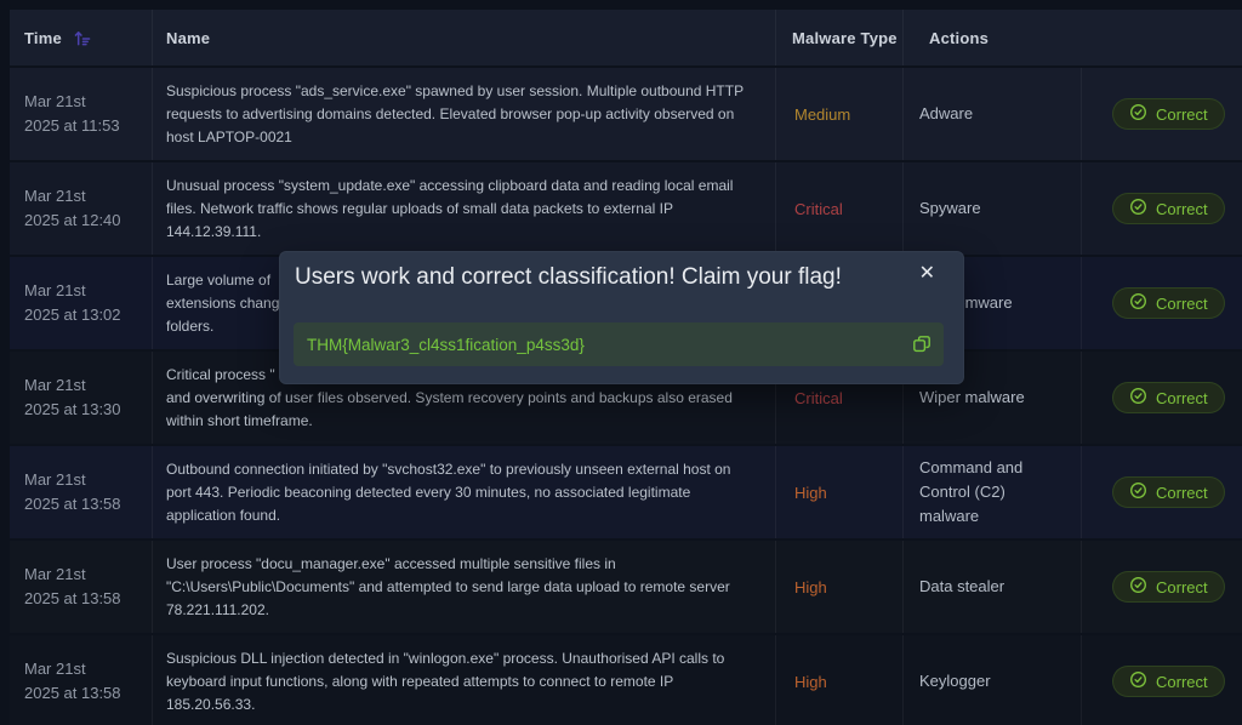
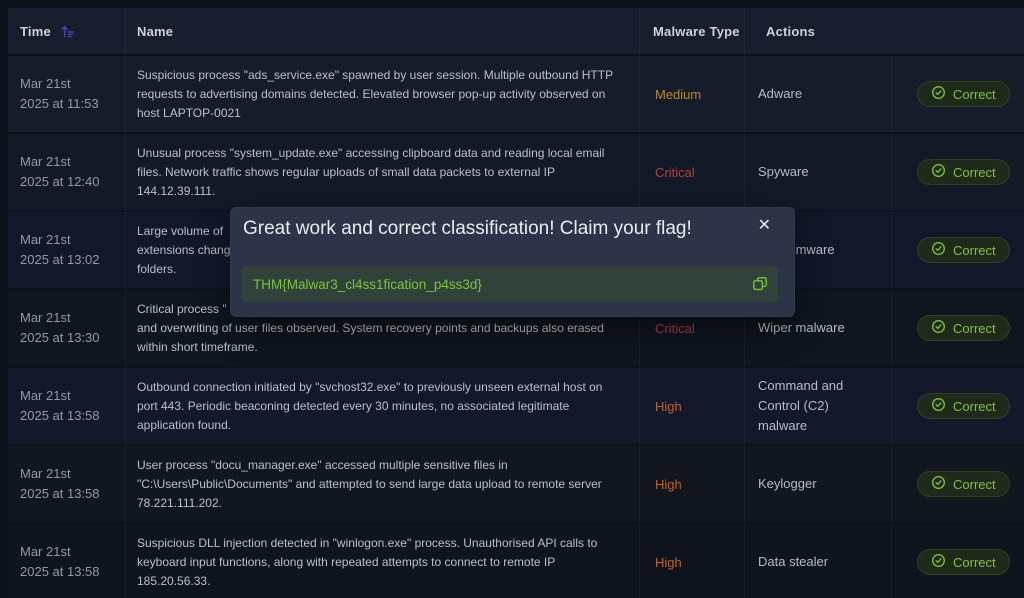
  Time
  Name
  Malware Type
  Actions
  Mar 21st
  2025 at 11:53
  Suspicious process "ads_service.exe" spawned by user session. Multiple outbound HTTP
  requests to advertising domains detected. Elevated browser pop-up activity observed on
  host LAPTOP-0021
  Medium
  Adware
  Correct
  Mar 21st
  2025 at 12:40
  Unusual process "system_update.exe" accessing clipboard data and reading local email
  files. Network traffic shows regular uploads of small data packets to external IP
  144.12.39.111.
  Critical
  Spyware
  Correct
  Mar 21st
  2025 at 13:02
  Large volume of
  extensions chang
  folders.
  Correct
  Mar 21st
  2025 at 13:30
  Critical process "
  and overwriting of user files observed. System recovery points and backups also erased
  within short timeframe.
  Critical
  Wiper malware
  Correct
  Mar 21st
  2025 at 13:58
  Outbound connection initiated by "svchost32.exe" to previously unseen external host on
  port 443. Periodic beaconing detected every 30 minutes, no associated legitimate
  application found.
  High
  Command and Control (C2) malware
  Correct
  Mar 21st
  2025 at 13:58
  User process "docu_manager.exe" accessed multiple sensitive files in
  "C:\Users\Public\Documents" and attempted to send large data upload to remote server
  78.221.111.202.
  High
- Data stealer
+ Keylogger
  Correct
  Mar 21st
  2025 at 13:58
  Suspicious DLL injection detected in "winlogon.exe" process. Unauthorised API calls to
  keyboard input functions, along with repeated attempts to connect to remote IP
  185.20.56.33.
  High
- Keylogger
+ Data stealer
  Correct
- Users work and correct classification! Claim your flag!
+ Great work and correct classification! Claim your flag!
  ✕
  THM{Malwar3_cl4ss1fication_p4ss3d}
